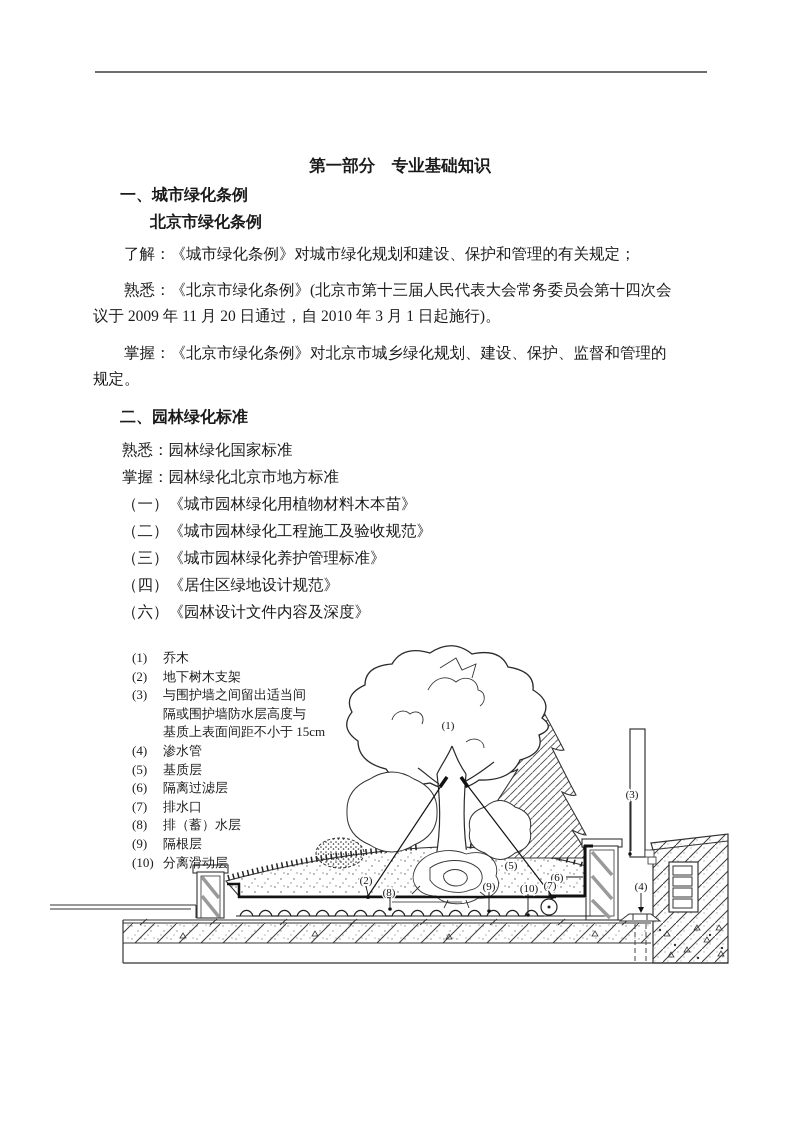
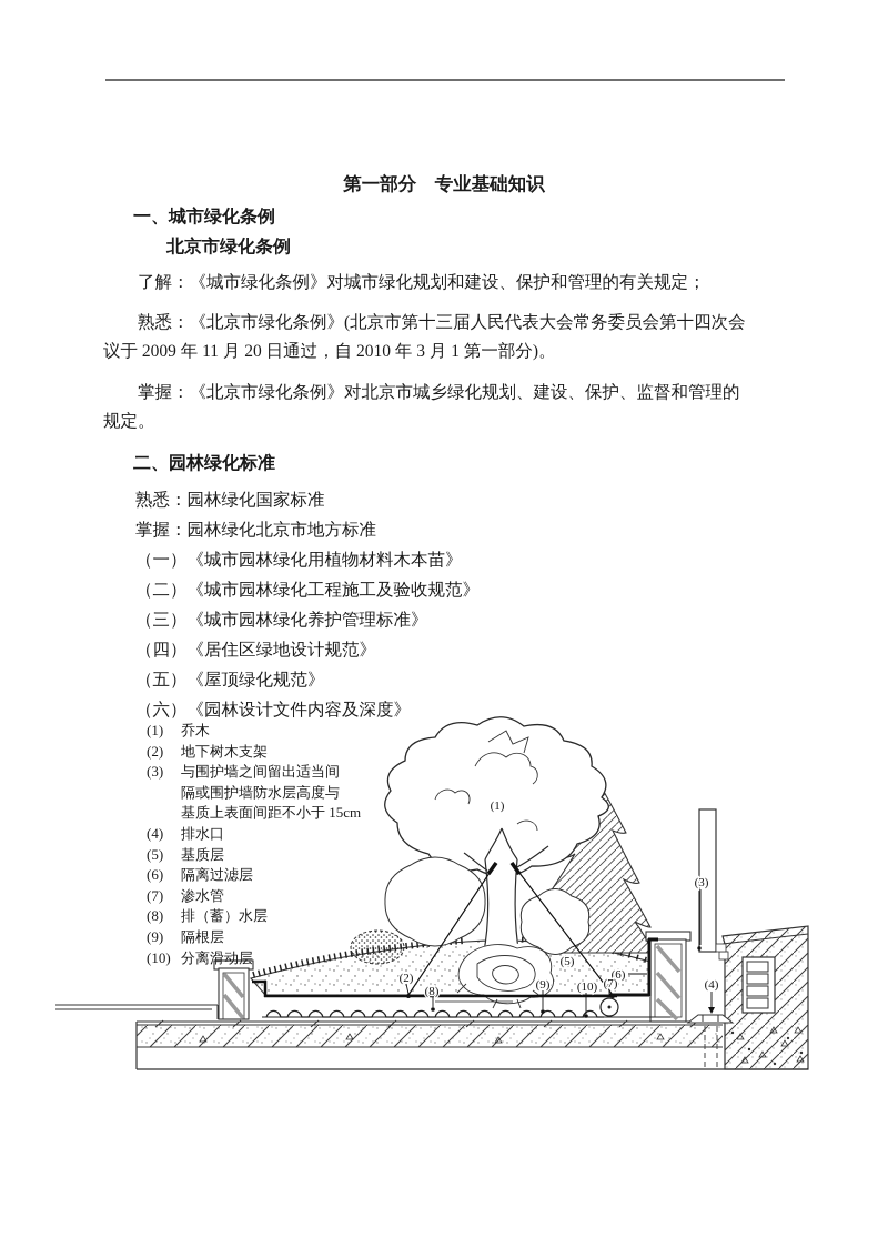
  第一部分 专业基础知识
  一、城市绿化条例
  北京市绿化条例
  了解：《城市绿化条例》对城市绿化规划和建设、保护和管理的有关规定；
  熟悉：《北京市绿化条例》(北京市第十三届人民代表大会常务委员会第十四次会
- 议于 2009 年 11 月 20 日通过，自 2010 年 3 月 1 日起施行)。
+ 议于 2009 年 11 月 20 日通过，自 2010 年 3 月 1 第一部分)。
  掌握：《北京市绿化条例》对北京市城乡绿化规划、建设、保护、监督和管理的
  规定。
  二、园林绿化标准
  熟悉：园林绿化国家标准
  掌握：园林绿化北京市地方标准
  （一）《城市园林绿化用植物材料木本苗》
  （二）《城市园林绿化工程施工及验收规范》
  （三）《城市园林绿化养护管理标准》
  （四）《居住区绿地设计规范》
+ （五）《屋顶绿化规范》
  （六）《园林设计文件内容及深度》
  (1) 乔木
  (2) 地下树木支架
  (3) 与围护墙之间留出适当间
  隔或围护墙防水层高度与
  基质上表面间距不小于 15cm
- (4) 渗水管
+ (4) 排水口
  (5) 基质层
  (6) 隔离过滤层
- (7) 排水口
+ (7) 渗水管
  (8) 排（蓄）水层
  (9) 隔根层
  (10) 分离滑动层
  (1)
  (2)
  (3)
  (4)
  (5)
  (6)
  (7)
  (8)
  (9)
  (10)
